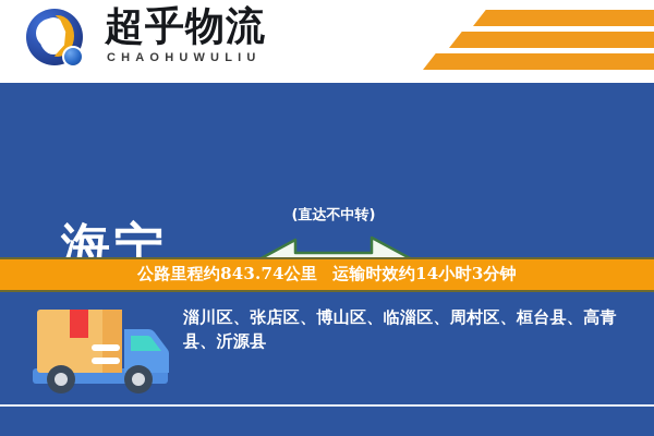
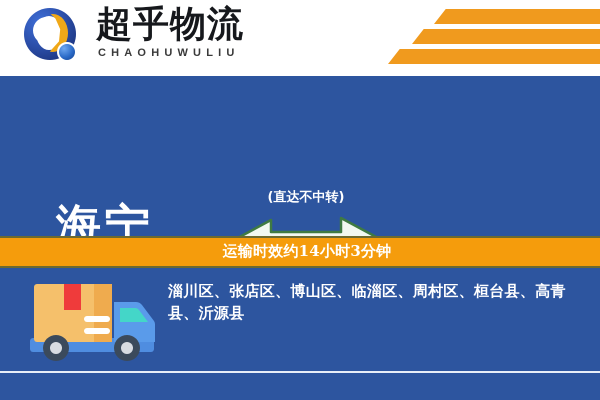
  超乎物流
  CHAOHUWULIU
  海宁
  (直达不中转)
- 公路里程约843.74公里
  运输时效约14小时3分钟
  淄川区、张店区、博山区、临淄区、周村区、桓台县、高青县、沂源县
